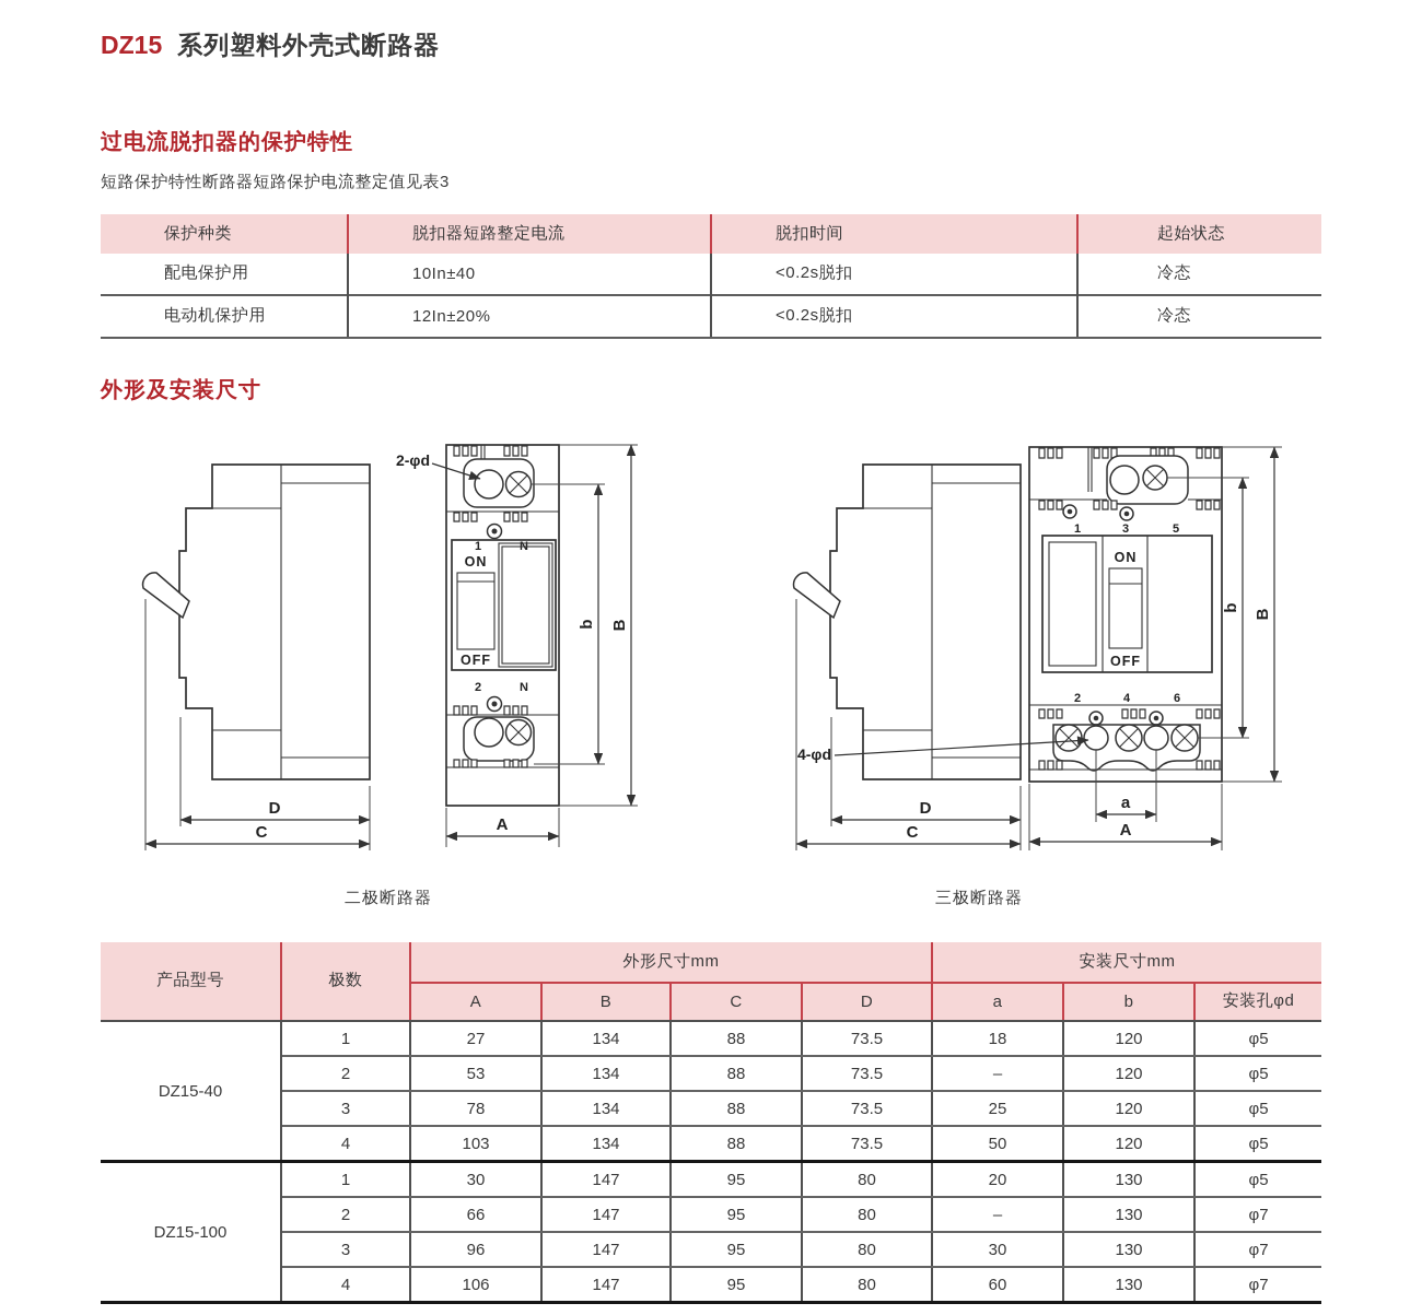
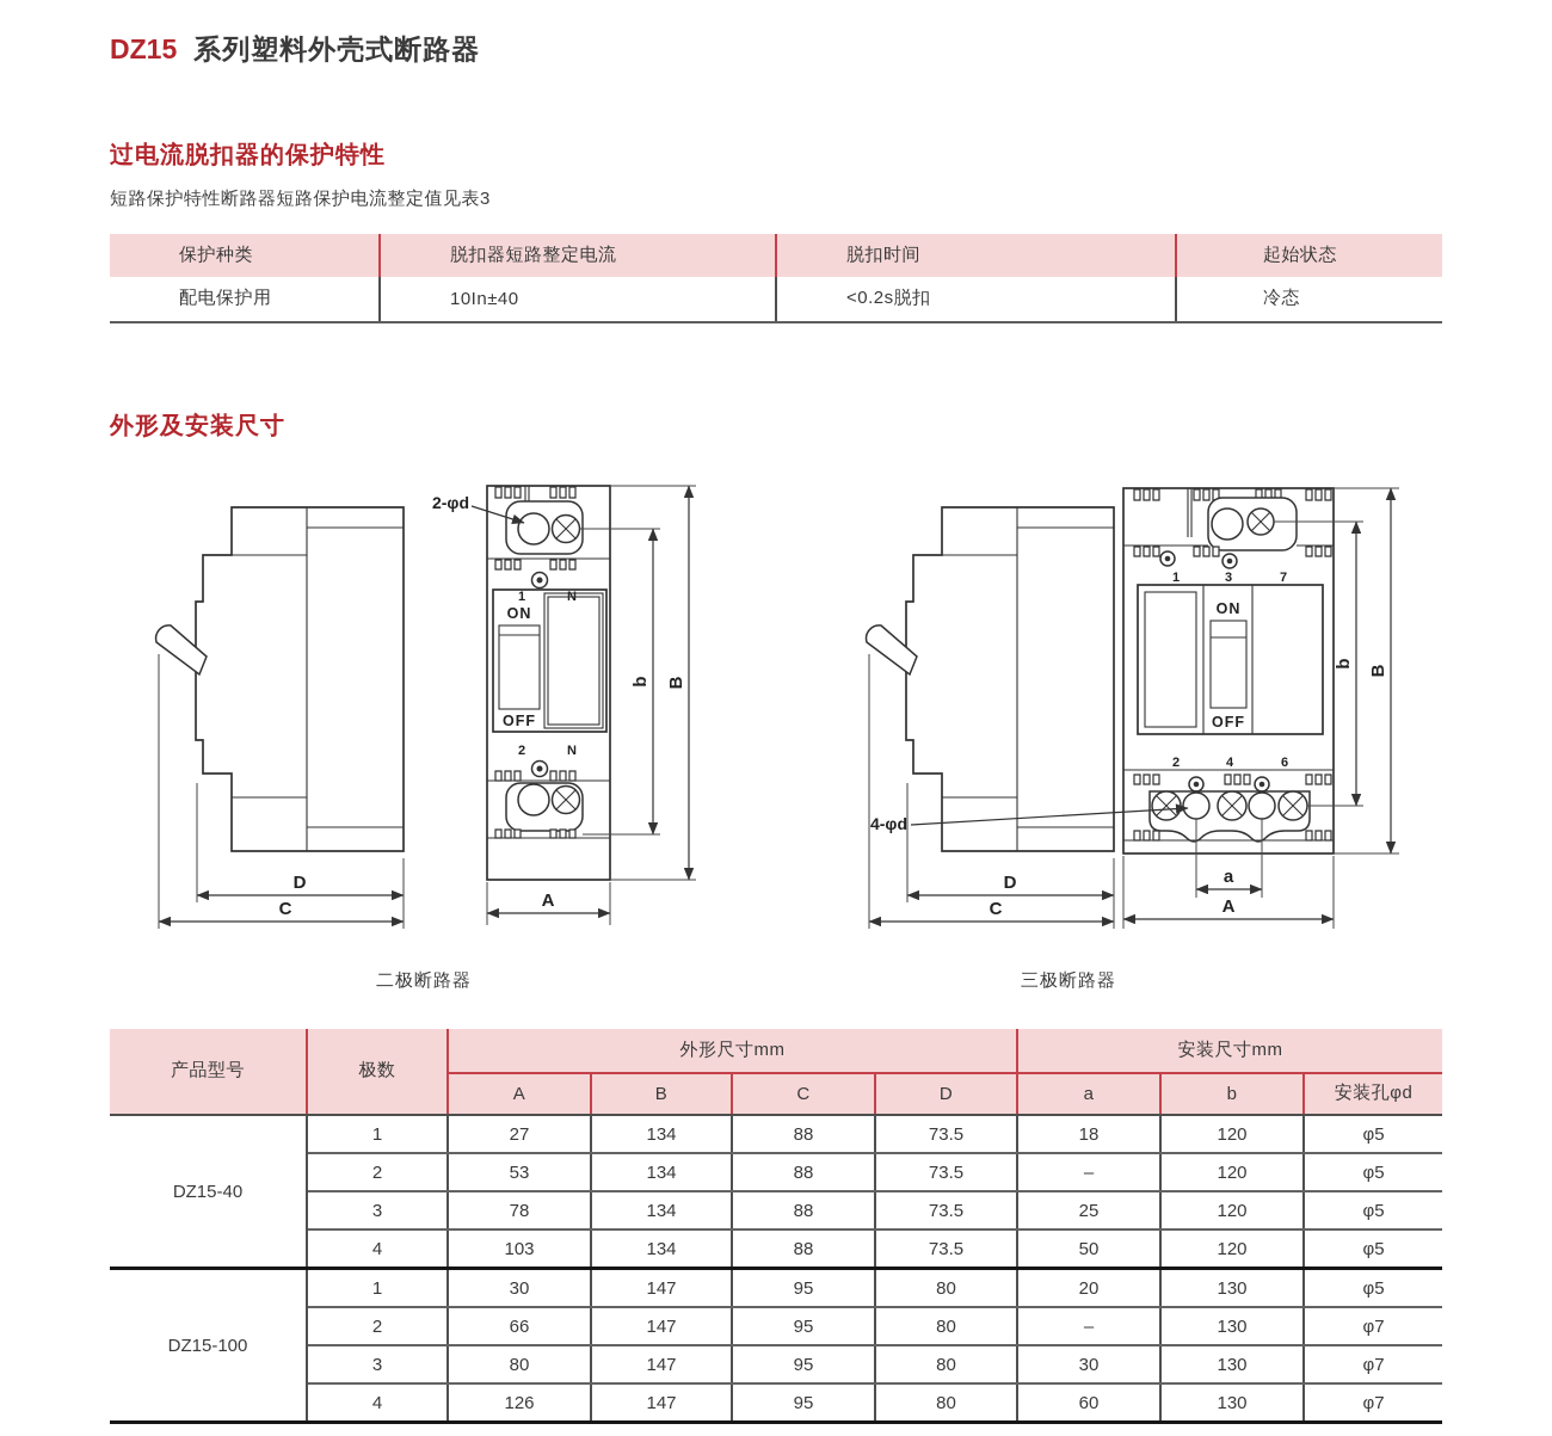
  DZ15 系列塑料外壳式断路器
  过电流脱扣器的保护特性
  短路保护特性断路器短路保护电流整定值见表3
  保护种类	脱扣器短路整定电流	脱扣时间	起始状态
  配电保护用	10In±40	<0.2s脱扣	冷态
- 电动机保护用	12In±20%	<0.2s脱扣	冷态
  外形及安装尺寸
  D
  C
  1
  ON
  OFF
  2
  N
  2-φd
  A
  D
  C
  1
  3
- 5
+ 7
  ON
  OFF
  2
  4
  6
  4-φd
  a
  A
  二极断路器
  三极断路器
  产品型号	极数	外形尺寸mm	安装尺寸mm
  A	B	C	D	a	b	安装孔φd
  DZ15-40	1	27	134	88	73.5	18	120	φ5
  2	53	134	88	73.5	–	120	φ5
  3	78	134	88	73.5	25	120	φ5
  4	103	134	88	73.5	50	120	φ5
  DZ15-100	1	30	147	95	80	20	130	φ5
  2	66	147	95	80	–	130	φ7
- 3	96	147	95	80	30	130	φ7
+ 3	80	147	95	80	30	130	φ7
- 4	106	147	95	80	60	130	φ7
+ 4	126	147	95	80	60	130	φ7
